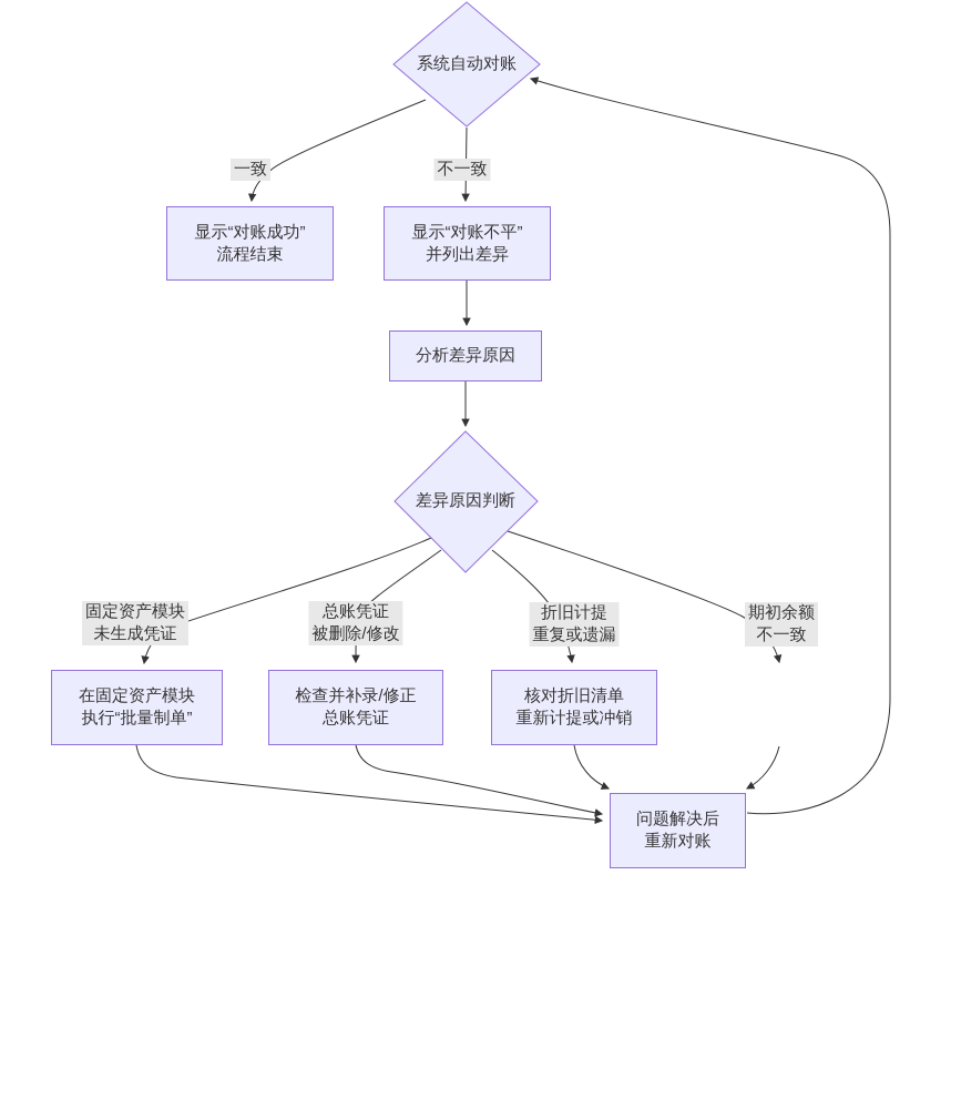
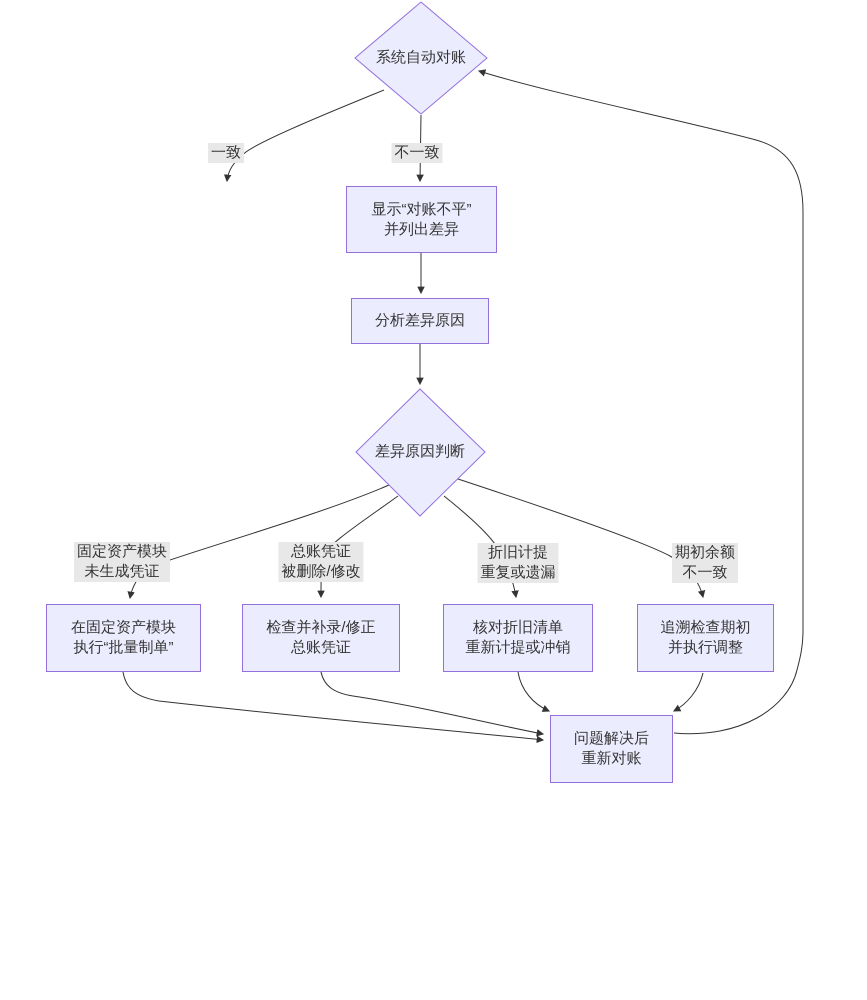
  系统自动对账
  差异原因判断
  一致
  不一致
  固定资产模块
  未生成凭证
  总账凭证
  被删除/修改
  折旧计提
  重复或遗漏
  期初余额
  不一致
- 显示“对账成功”
- 流程结束
  显示“对账不平”
  并列出差异
  分析差异原因
  在固定资产模块
  执行“批量制单”
  检查并补录/修正
  总账凭证
  核对折旧清单
  重新计提或冲销
+ 追溯检查期初
+ 并执行调整
  问题解决后
  重新对账
